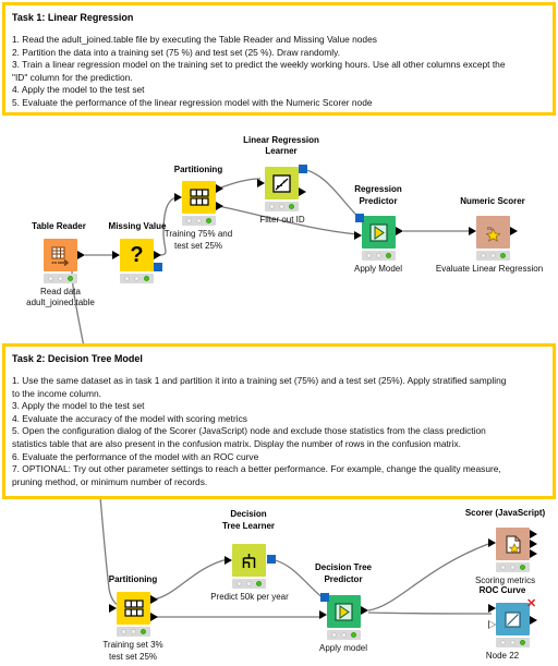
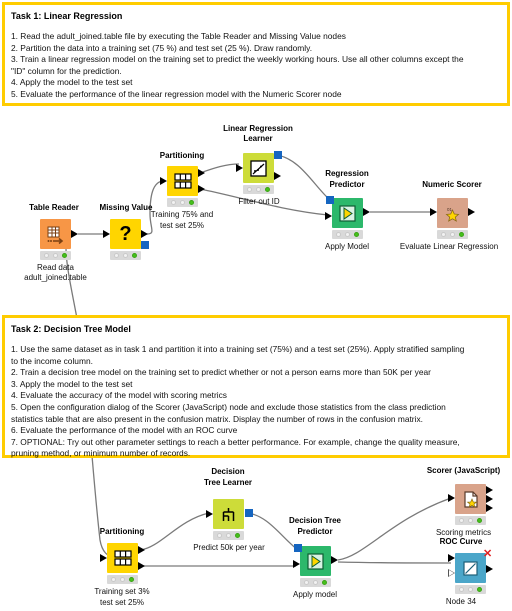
  Task 1: Linear Regression
  1. Read the adult_joined.table file by executing the Table Reader and Missing Value nodes
  2. Partition the data into a training set (75 %) and test set (25 %). Draw randomly.
  3. Train a linear regression model on the training set to predict the weekly working hours. Use all other columns except the
  "ID" column for the prediction.
  4. Apply the model to the test set
  5. Evaluate the performance of the linear regression model with the Numeric Scorer node
  Task 2: Decision Tree Model
  1. Use the same dataset as in task 1 and partition it into a training set (75%) and a test set (25%). Apply stratified sampling
  to the income column.
+ 2. Train a decision tree model on the training set to predict whether or not a person earns more than 50K per year
  3. Apply the model to the test set
  4. Evaluate the accuracy of the model with scoring metrics
  5. Open the configuration dialog of the Scorer (JavaScript) node and exclude those statistics from the class prediction
  statistics table that are also present in the confusion matrix. Display the number of rows in the confusion matrix.
  6. Evaluate the performance of the model with an ROC curve
  7. OPTIONAL: Try out other parameter settings to reach a better performance. For example, change the quality measure,
  pruning method, or minimum number of records.
  Table Reader
  Read data
  adult_joined.table
  Missing Value
  ?
  Partitioning
  Training 75% and
  test set 25%
  Linear Regression
  Learner
  Filter out ID
  Regression
  Predictor
  Apply Model
  Numeric Scorer
  Evaluate Linear Regression
  Partitioning
  Training set 3%
  test set 25%
  Decision
  Tree Learner
  Predict 50k per year
  Decision Tree
  Predictor
  Apply model
  Scorer (JavaScript)
  Scoring metrics
  ROC Curve
  ✕
- Node 22
+ Node 34
